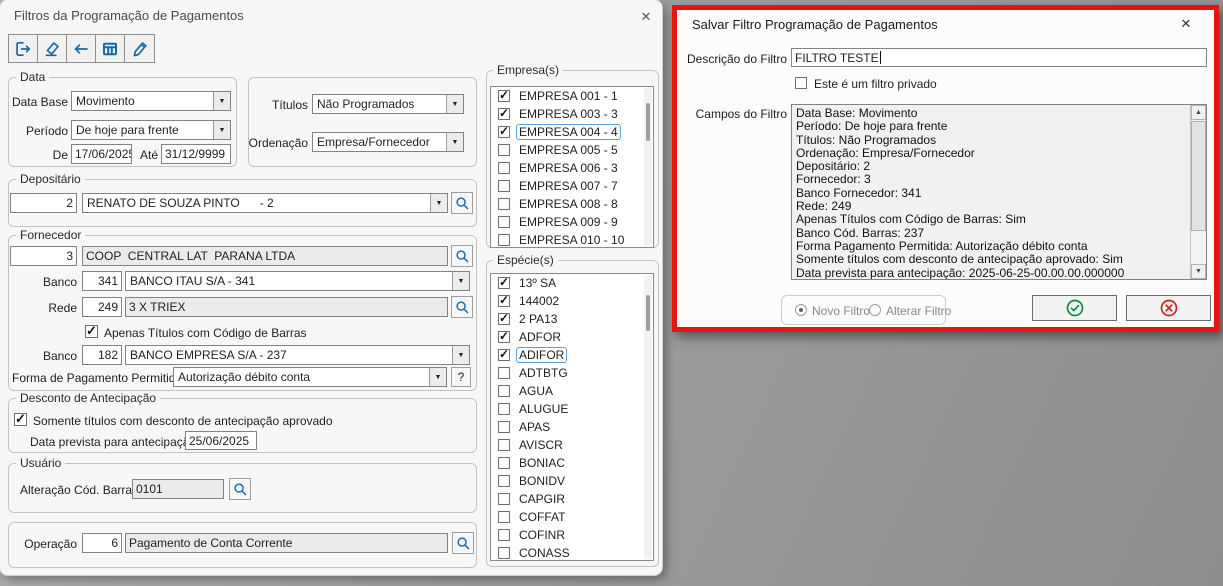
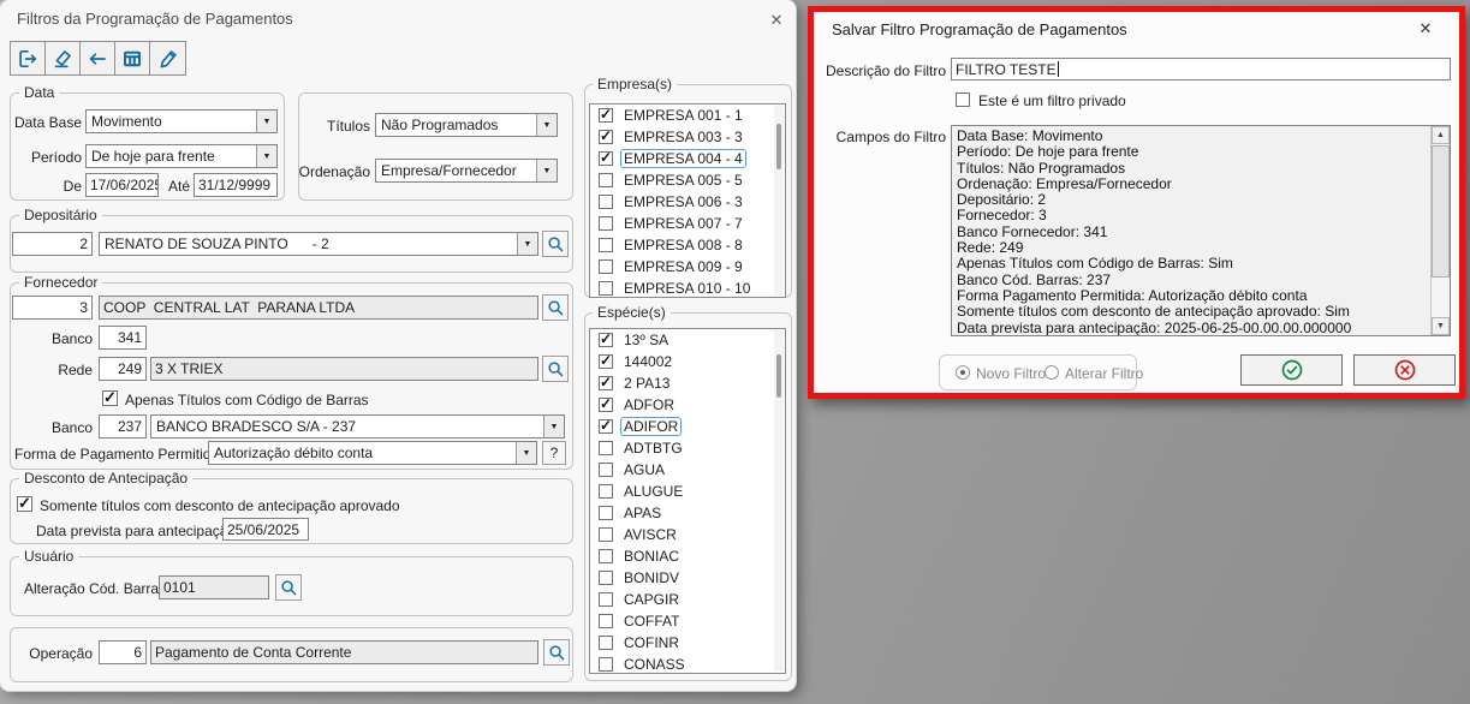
  Filtros da Programação de Pagamentos
  Data
  Data Base
  Movimento
  Período
  De hoje para frente
  De
  17/06/2025
  Até
  31/12/9999
  Títulos
  Não Programados
  Ordenação
  Empresa/Fornecedor
  Depositário
  2
  RENATO DE SOUZA PINTO - 2
  Fornecedor
  3
  COOP CENTRAL LAT PARANA LTDA
  Banco
  341
- BANCO ITAU S/A - 341
  Rede
  249
  3 X TRIEX
  Apenas Títulos com Código de Barras
  Banco
- 182
+ 237
- BANCO EMPRESA S/A - 237
+ BANCO BRADESCO S/A - 237
  Forma de Pagamento Permiti
  Autorização débito conta
  ?
  Desconto de Antecipação
  Somente títulos com desconto de antecipação aprovado
  Data prevista para antecipaç
  25/06/2025
  Usuário
  Alteração Cód. Barra
  0101
  Operação
  6
  Pagamento de Conta Corrente
  Empresa(s)
  EMPRESA 001 - 1
  EMPRESA 003 - 3
  EMPRESA 004 - 4
  EMPRESA 005 - 5
  EMPRESA 006 - 3
  EMPRESA 007 - 7
  EMPRESA 008 - 8
  EMPRESA 009 - 9
  EMPRESA 010 - 10
  Espécie(s)
  13º SA
  144002
  2 PA13
  ADFOR
  ADIFOR
  ADTBTG
  AGUA
  ALUGUE
  APAS
  AVISCR
  BONIAC
  BONIDV
  CAPGIR
  COFFAT
  COFINR
  CONASS
  Salvar Filtro Programação de Pagamentos
  Descrição do Filtro
  FILTRO TESTE
  Este é um filtro privado
  Campos do Filtro
  Data Base: Movimento
  Período: De hoje para frente
  Títulos: Não Programados
  Ordenação: Empresa/Fornecedor
  Depositário: 2
  Fornecedor: 3
  Banco Fornecedor: 341
  Rede: 249
  Apenas Títulos com Código de Barras: Sim
  Banco Cód. Barras: 237
  Forma Pagamento Permitida: Autorização débito conta
  Somente títulos com desconto de antecipação aprovado: Sim
  Data prevista para antecipação: 2025-06-25-00.00.00.000000
  Novo Filtro
  Alterar Filtro
